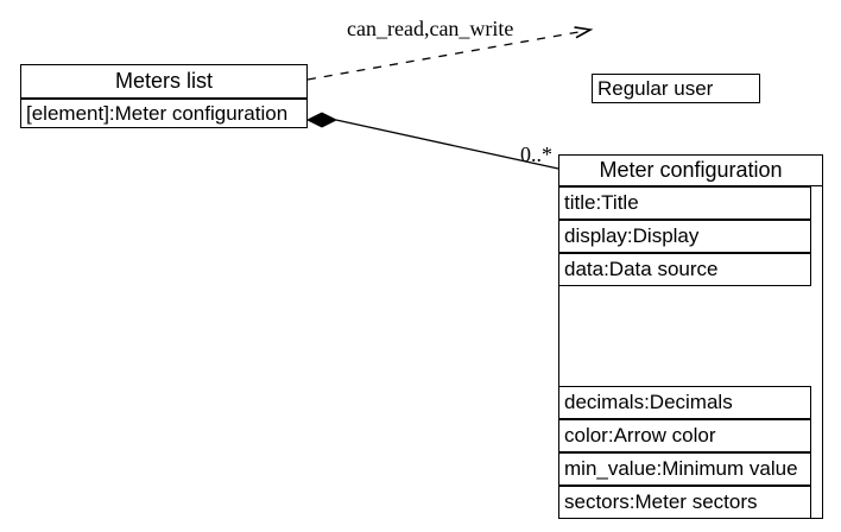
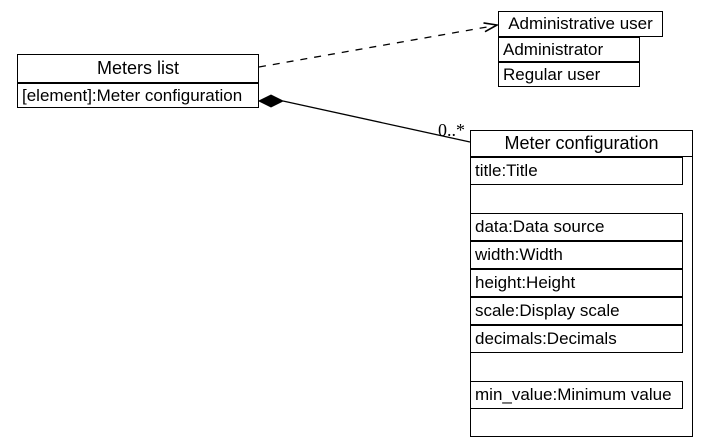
  Meters list
  [element]:Meter configuration
+ Administrative user
+ Administrator
  Regular user
  Meter configuration
  title:Title
- display:Display
  data:Data source
+ width:Width
+ height:Height
+ scale:Display scale
  decimals:Decimals
- color:Arrow color
  min_value:Minimum value
- sectors:Meter sectors
- can_read,can_write
  0..*
